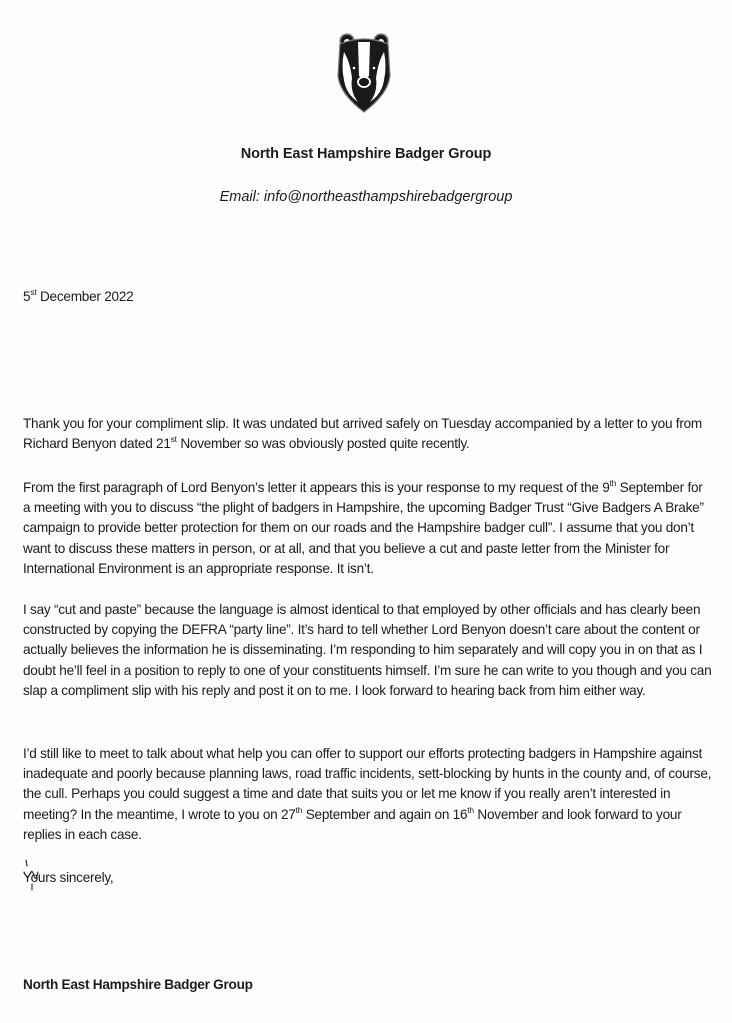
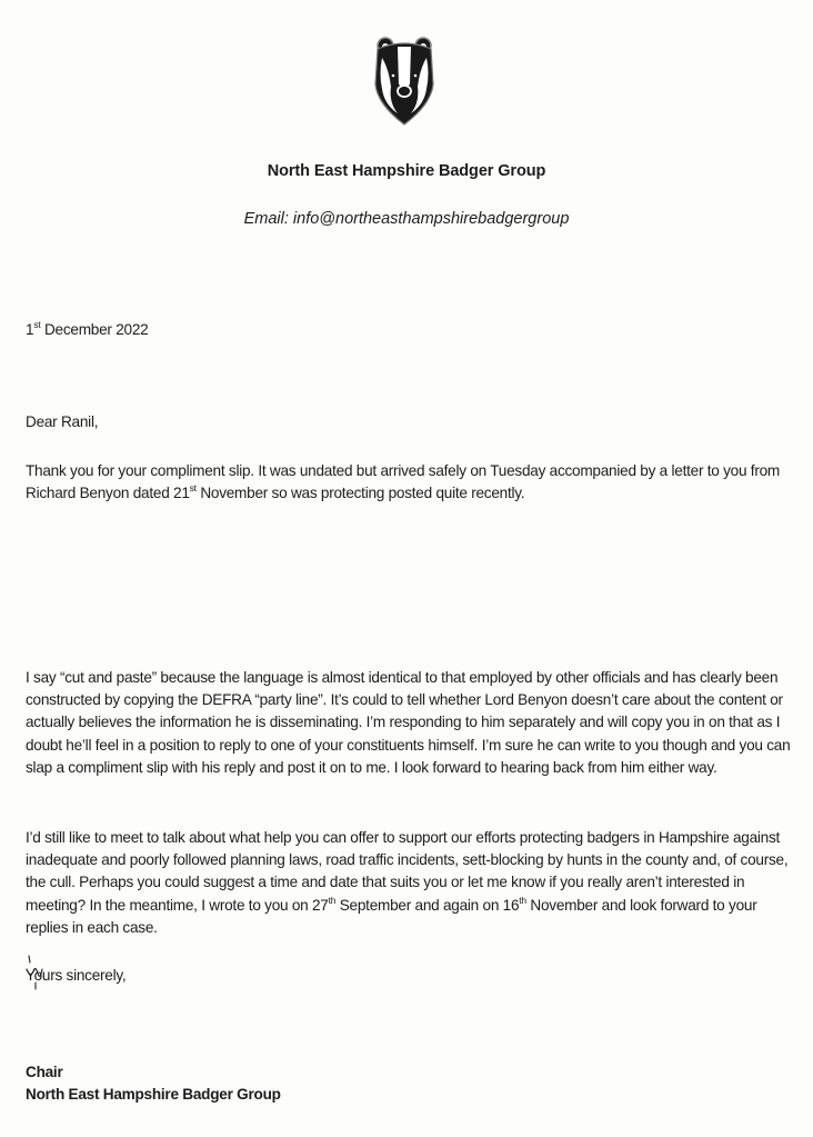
  North East Hampshire Badger Group
  Email: info@northeasthampshirebadgergroup
- 5st December 2022
+ 1st December 2022
+ Dear Ranil,
- Thank you for your compliment slip. It was undated but arrived safely on Tuesday accompanied by a letter to you from Richard Benyon dated 21st November so was obviously posted quite recently.
+ Thank you for your compliment slip. It was undated but arrived safely on Tuesday accompanied by a letter to you from Richard Benyon dated 21st November so was protecting posted quite recently.
- From the first paragraph of Lord Benyon’s letter it appears this is your response to my request of the 9th September for a meeting with you to discuss “the plight of badgers in Hampshire, the upcoming Badger Trust “Give Badgers A Brake” campaign to provide better protection for them on our roads and the Hampshire badger cull”. I assume that you don’t want to discuss these matters in person, or at all, and that you believe a cut and paste letter from the Minister for International Environment is an appropriate response. It isn’t.
- I say “cut and paste” because the language is almost identical to that employed by other officials and has clearly been constructed by copying the DEFRA “party line”. It’s hard to tell whether Lord Benyon doesn’t care about the content or actually believes the information he is disseminating. I’m responding to him separately and will copy you in on that as I doubt he’ll feel in a position to reply to one of your constituents himself. I’m sure he can write to you though and you can slap a compliment slip with his reply and post it on to me. I look forward to hearing back from him either way.
+ I say “cut and paste” because the language is almost identical to that employed by other officials and has clearly been constructed by copying the DEFRA “party line”. It’s could to tell whether Lord Benyon doesn’t care about the content or actually believes the information he is disseminating. I’m responding to him separately and will copy you in on that as I doubt he’ll feel in a position to reply to one of your constituents himself. I’m sure he can write to you though and you can slap a compliment slip with his reply and post it on to me. I look forward to hearing back from him either way.
- I’d still like to meet to talk about what help you can offer to support our efforts protecting badgers in Hampshire against inadequate and poorly because planning laws, road traffic incidents, sett-blocking by hunts in the county and, of course, the cull. Perhaps you could suggest a time and date that suits you or let me know if you really aren’t interested in meeting? In the meantime, I wrote to you on 27th September and again on 16th November and look forward to your replies in each case.
+ I’d still like to meet to talk about what help you can offer to support our efforts protecting badgers in Hampshire against inadequate and poorly followed planning laws, road traffic incidents, sett-blocking by hunts in the county and, of course, the cull. Perhaps you could suggest a time and date that suits you or let me know if you really aren’t interested in meeting? In the meantime, I wrote to you on 27th September and again on 16th November and look forward to your replies in each case.
  Yurs sincerely,
+ Chair
  North East Hampshire Badger Group
